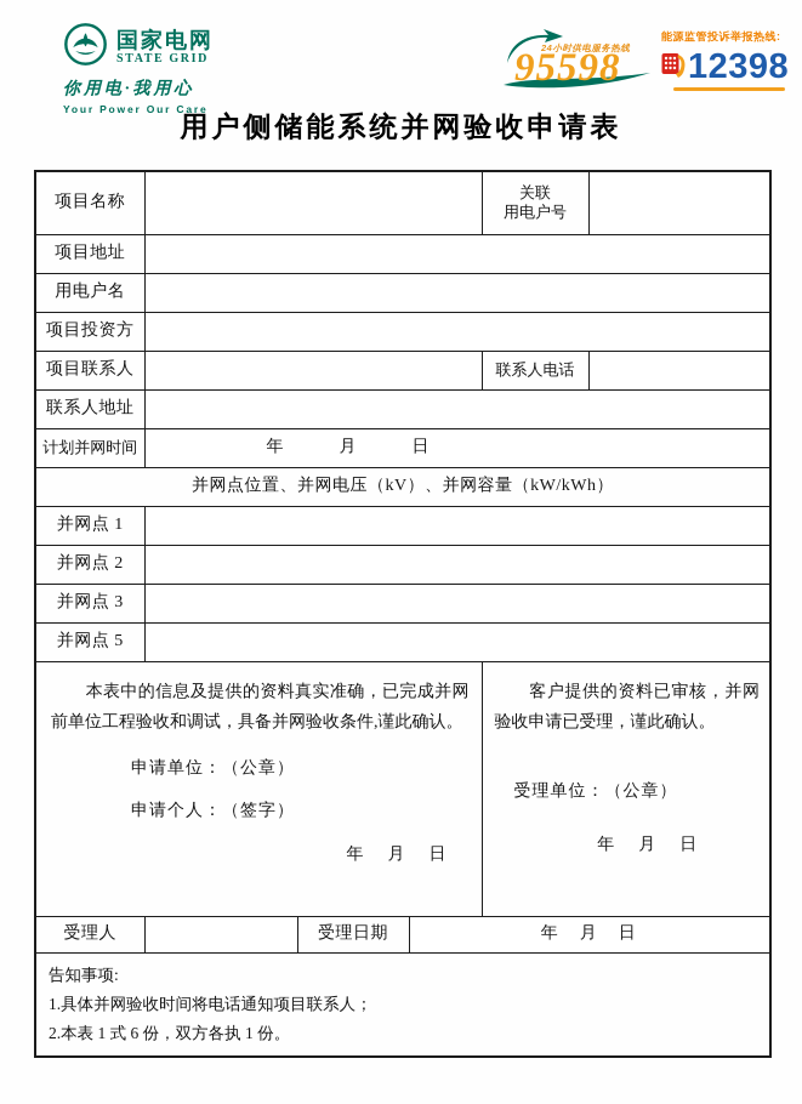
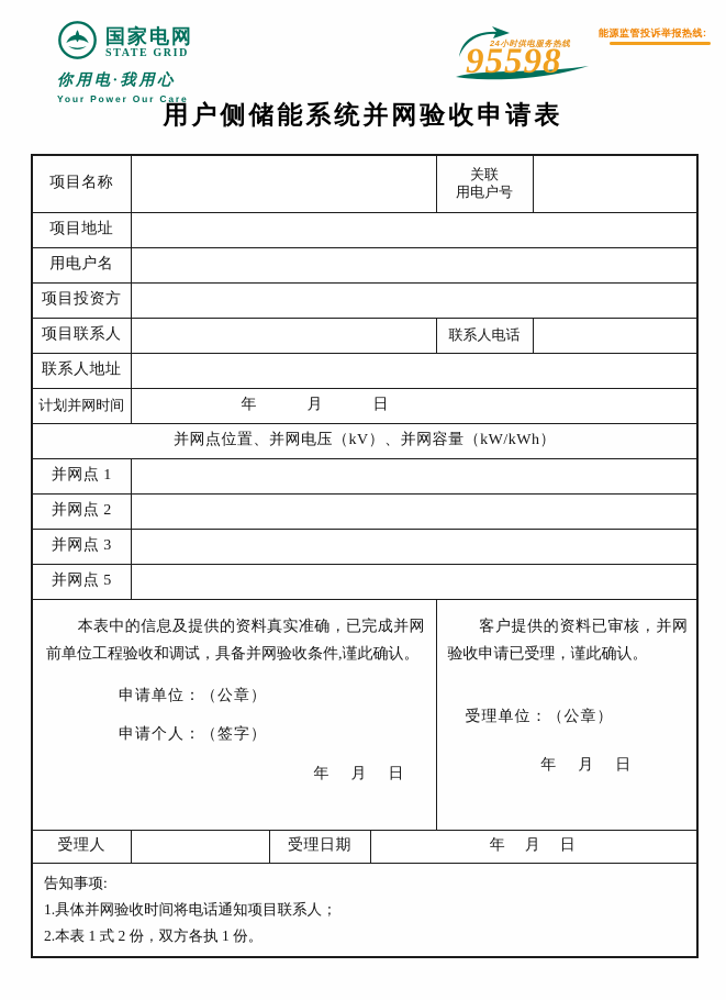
  国家电网
  STATE GRID
  你用电·我用心
  Your Power Our Care
  24小时供电服务热线
  95598
  能源监管投诉举报热线:
- 12398
  用户侧储能系统并网验收申请表
  项目名称		关联 用电户号
  项目地址
  用电户名
  项目投资方
  项目联系人		联系人电话
  联系人地址
  计划并网时间	年 月 日
  并网点位置、并网电压（kV）、并网容量（kW/kWh）
  并网点 1
  并网点 2
  并网点 3
  并网点 5
  本表中的信息及提供的资料真实准确，已完成并网前单位工程验收和调试，具备并网验收条件,谨此确认。 申请单位：（公章） 申请个人：（签字） 年 月 日	客户提供的资料已审核，并网验收申请已受理，谨此确认。 受理单位：（公章） 年 月 日
  受理人		受理日期	年 月 日
- 告知事项: 1.具体并网验收时间将电话通知项目联系人； 2.本表 1 式 6 份，双方各执 1 份。
+ 告知事项: 1.具体并网验收时间将电话通知项目联系人； 2.本表 1 式 2 份，双方各执 1 份。
